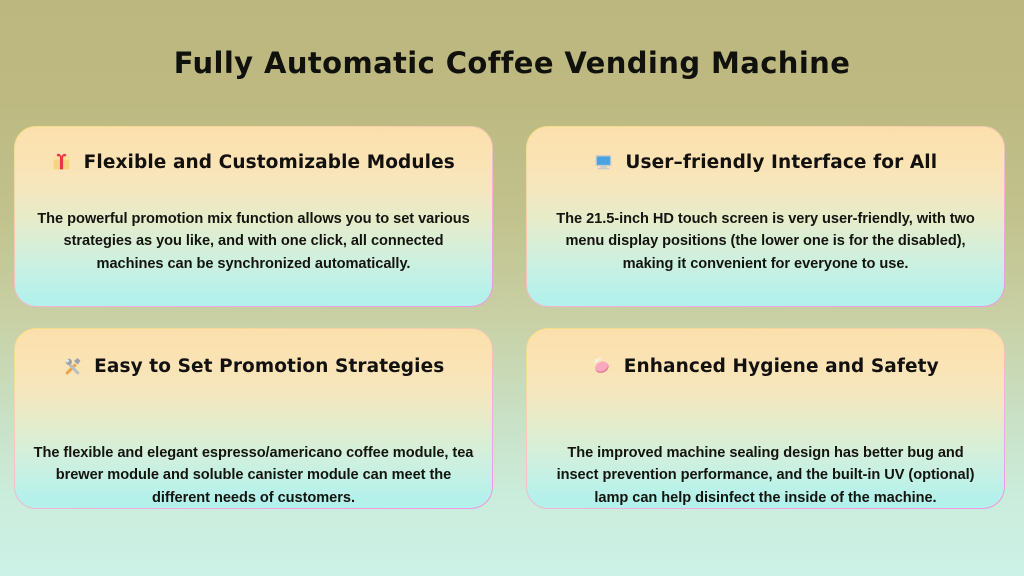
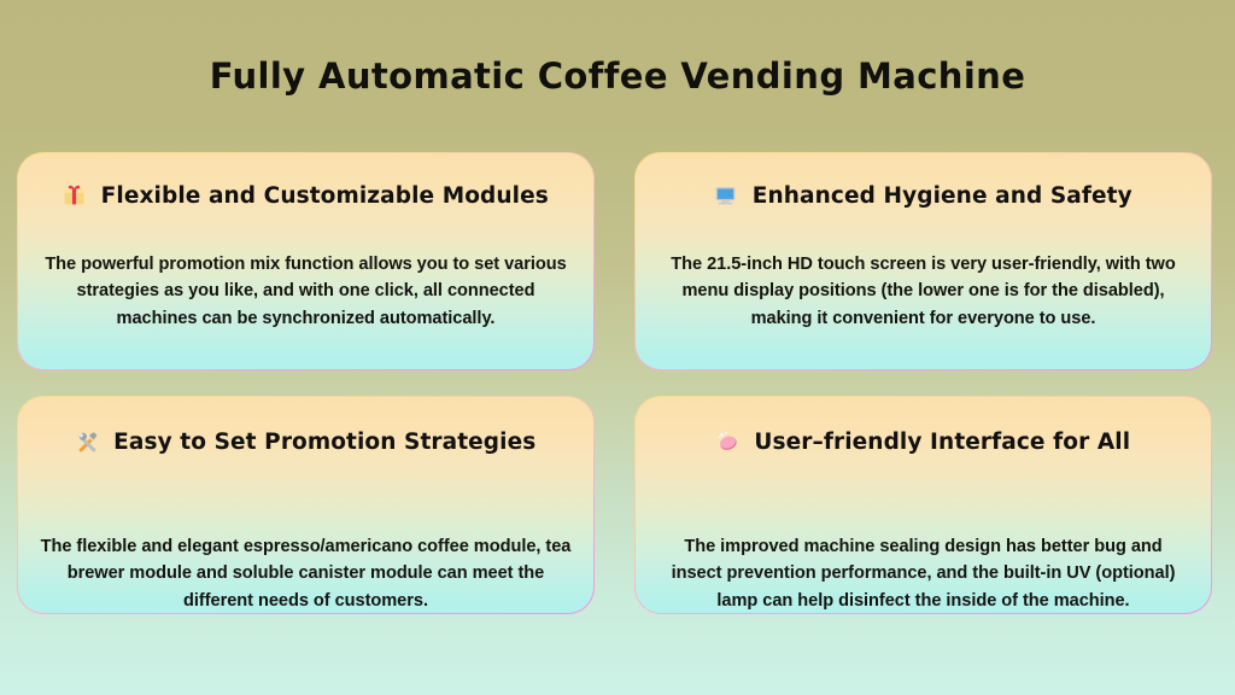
  Fully Automatic Coffee Vending Machine
  Flexible and Customizable Modules
  The powerful promotion mix function allows you to set various strategies as you like, and with one click, all connected machines can be synchronized automatically.
- User–friendly Interface for All
+ Enhanced Hygiene and Safety
  The 21.5-inch HD touch screen is very user-friendly, with two menu display positions (the lower one is for the disabled), making it convenient for everyone to use.
  Easy to Set Promotion Strategies
  The flexible and elegant espresso/americano coffee module, tea brewer module and soluble canister module can meet the different needs of customers.
- Enhanced Hygiene and Safety
+ User–friendly Interface for All
  The improved machine sealing design has better bug and insect prevention performance, and the built-in UV (optional) lamp can help disinfect the inside of the machine.
